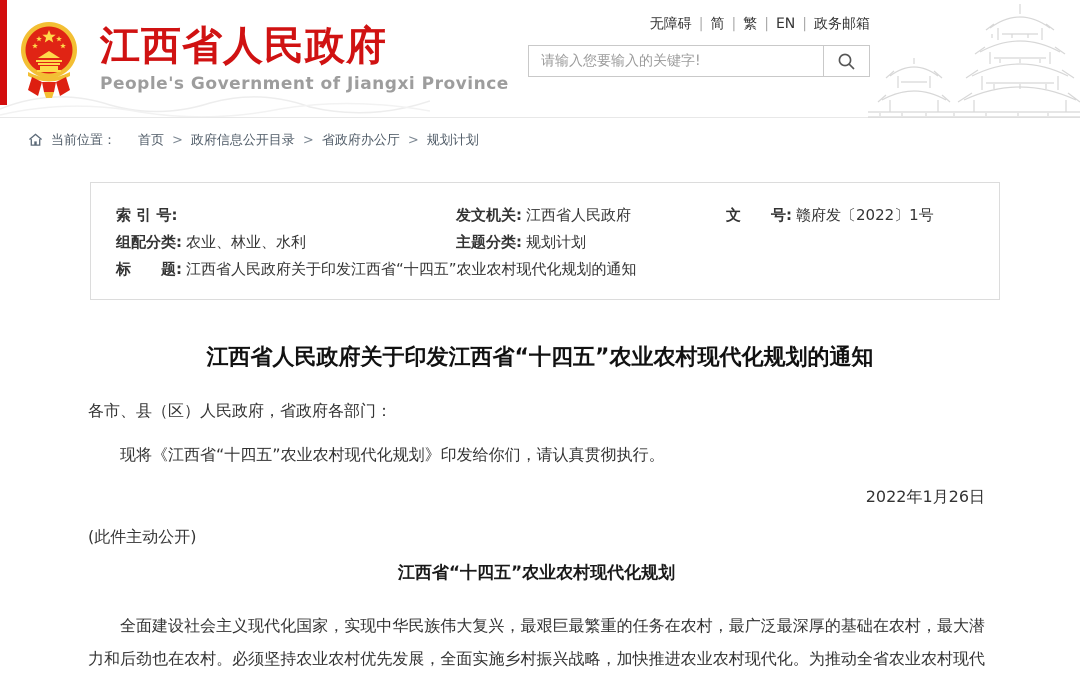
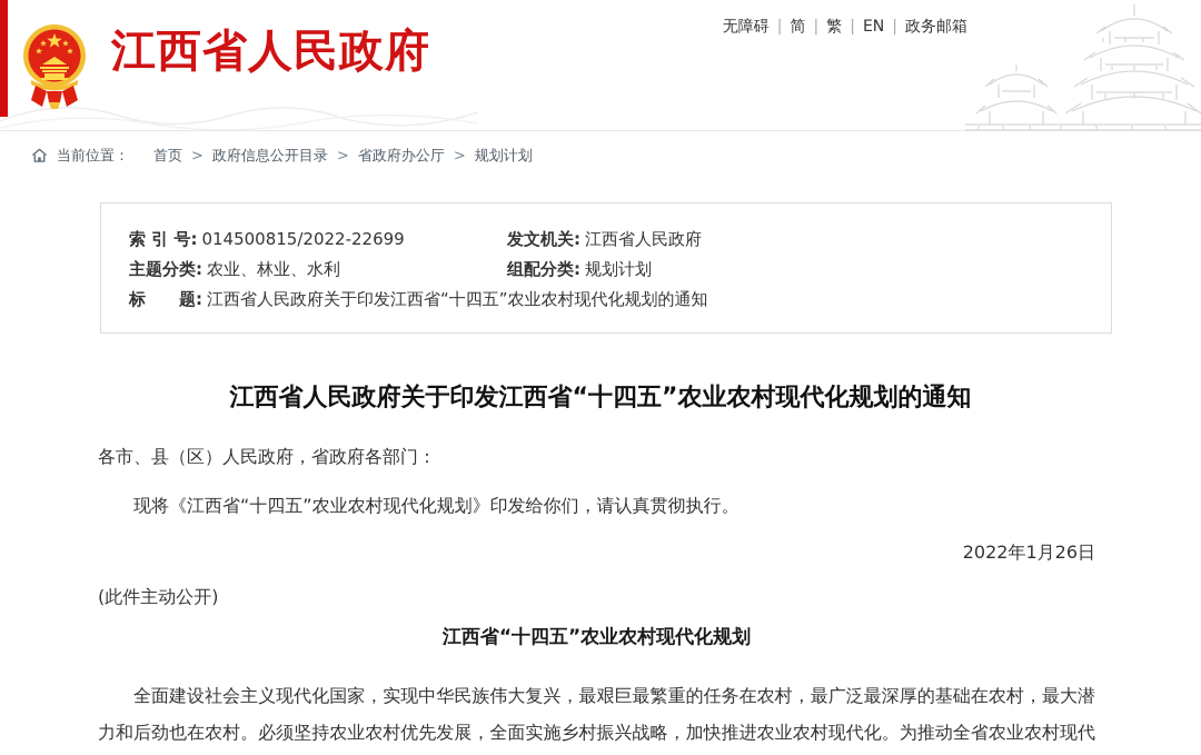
  江西省人民政府
- People's Government of Jiangxi Province
  无障碍 | 简 | 繁 | EN | 政务邮箱
- 请输入您要输入的关键字!
  当前位置：
  首页
  >
  政府信息公开目录
  >
  省政府办公厅
  >
  规划计划
  索 引 号:
+ 014500815/2022-22699
  发文机关:
  江西省人民政府
- 文 号:
- 赣府发〔2022〕1号
- 组配分类:
+ 主题分类:
  农业、林业、水利
- 主题分类:
+ 组配分类:
  规划计划
  标 题:
  江西省人民政府关于印发江西省“十四五”农业农村现代化规划的通知
  江西省人民政府关于印发江西省“十四五”农业农村现代化规划的通知
  各市、县（区）人民政府，省政府各部门：
  现将《江西省“十四五”农业农村现代化规划》印发给你们，请认真贯彻执行。
  2022年1月26日
  (此件主动公开)
  江西省“十四五”农业农村现代化规划
  全面建设社会主义现代化国家，实现中华民族伟大复兴，最艰巨最繁重的任务在农村，最广泛最深厚的基础在农村，最大潜力和后劲也在农村。必须坚持农业农村优先发展，全面实施乡村振兴战略，加快推进农业农村现代化。为推动全省农业农村现代
